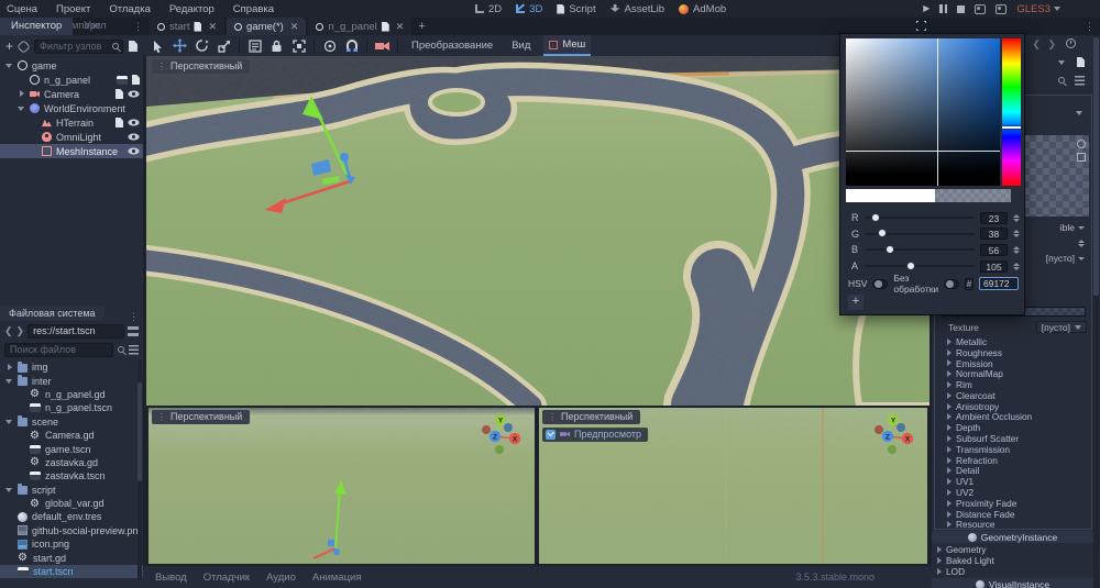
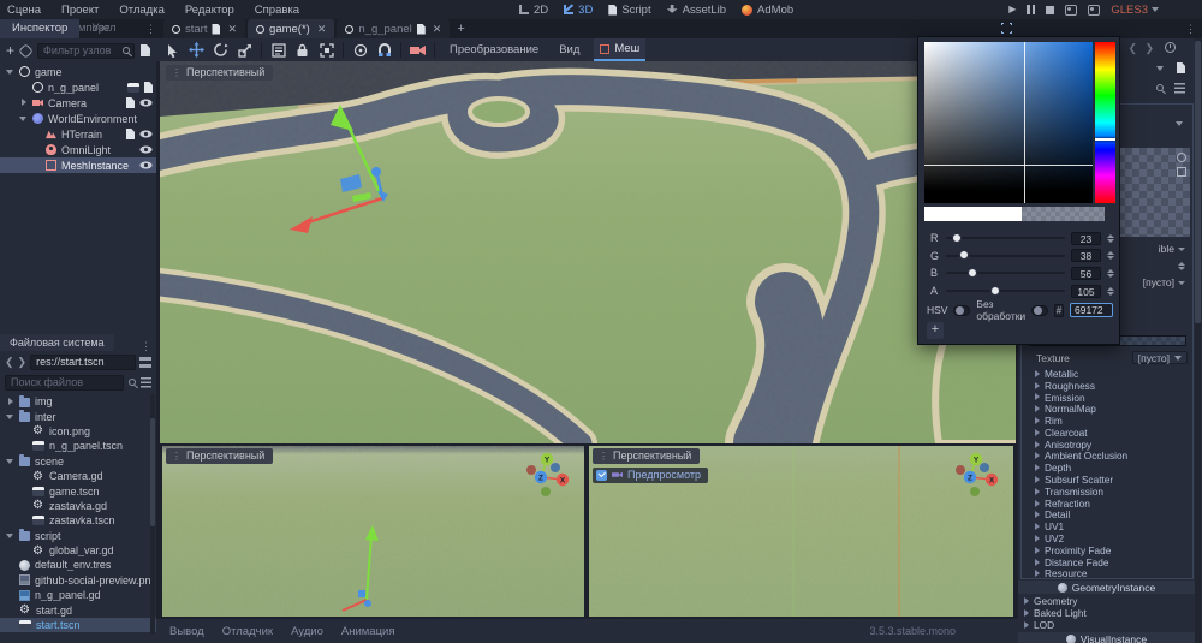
  Сцена
  Проект
  Отладка
  Редактор
  Справка
  2D
  3D
  Script
  AssetLib
  AdMob
  ▶
  GLES3
  мпорт
  ⋮
  start
  ✕
  game(*)
  ✕
  n_g_panel
  ✕
  +
  Инспектор
  Узел
  ⋮
  +
  Фильтр узлов
  game
  n_g_panel
  Camera
  WorldEnvironment
  HTerrain
  OmniLight
  MeshInstance
  Файловая система
  ⋮
  ❮
  ❯
  res://start.tscn
  Поиск файлов
  img
  inter
  ⚙
- n_g_panel.gd
+ icon.png
  n_g_panel.tscn
  scene
  ⚙
  Camera.gd
  game.tscn
  ⚙
  zastavka.gd
  zastavka.tscn
  script
  ⚙
  global_var.gd
  default_env.tres
  github-social-preview.pn
- icon.png
+ n_g_panel.gd
  ⚙
  start.gd
  start.tscn
  Преобразование
  Вид
  Меш
  ⋮
  Перспективный
  ⋮
  Перспективный
  ⋮
  Перспективный
  Предпросмотр
  Вывод
  Отладчик
  Аудио
  Анимация
  3.5.3.stable.mono
  ❮
  ❯
  ible
  [пусто]
  Texture
  [пусто]
  Metallic
  Roughness
  Emission
  NormalMap
  Rim
  Clearcoat
  Anisotropy
  Ambient Occlusion
  Depth
  Subsurf Scatter
  Transmission
  Refraction
  Detail
  UV1
  UV2
  Proximity Fade
  Distance Fade
  Resource
  GeometryInstance
  Geometry
  Baked Light
  LOD
  VisualInstance
  ▲
  R
  23
  G
  38
  B
  56
  A
  105
  HSV
  Без обработки
  #
  69172
  +
